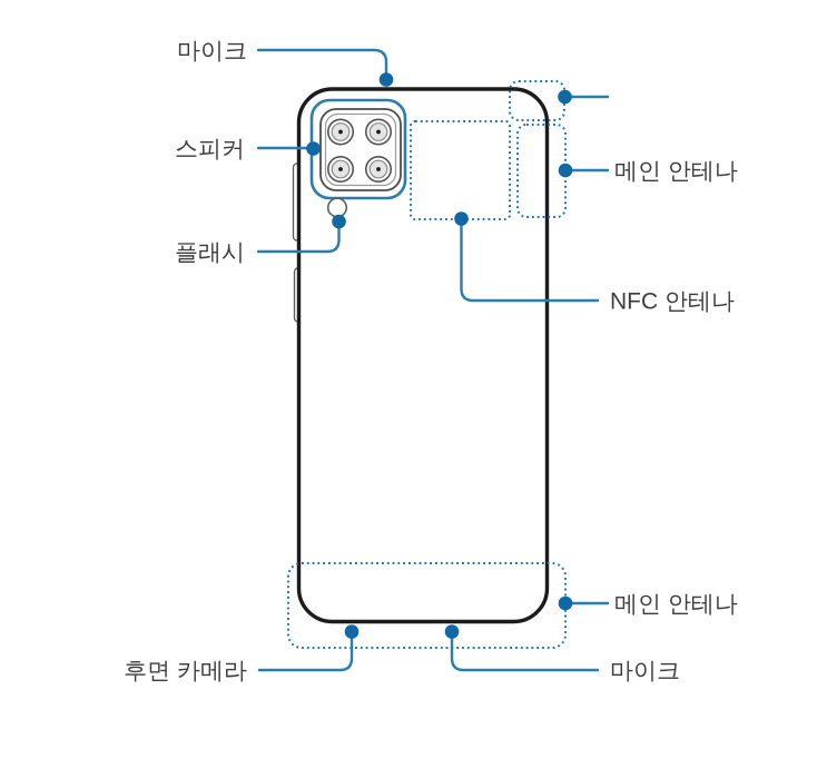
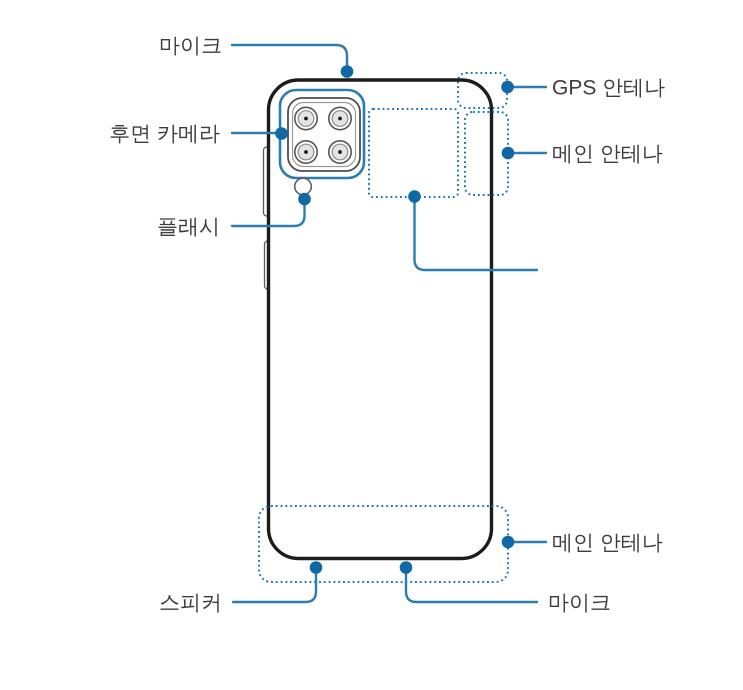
  마이크
- 스피커
+ 후면 카메라
  플래시
+ GPS 안테나
  메인 안테나
- NFC 안테나
  메인 안테나
- 후면 카메라
+ 스피커
  마이크
